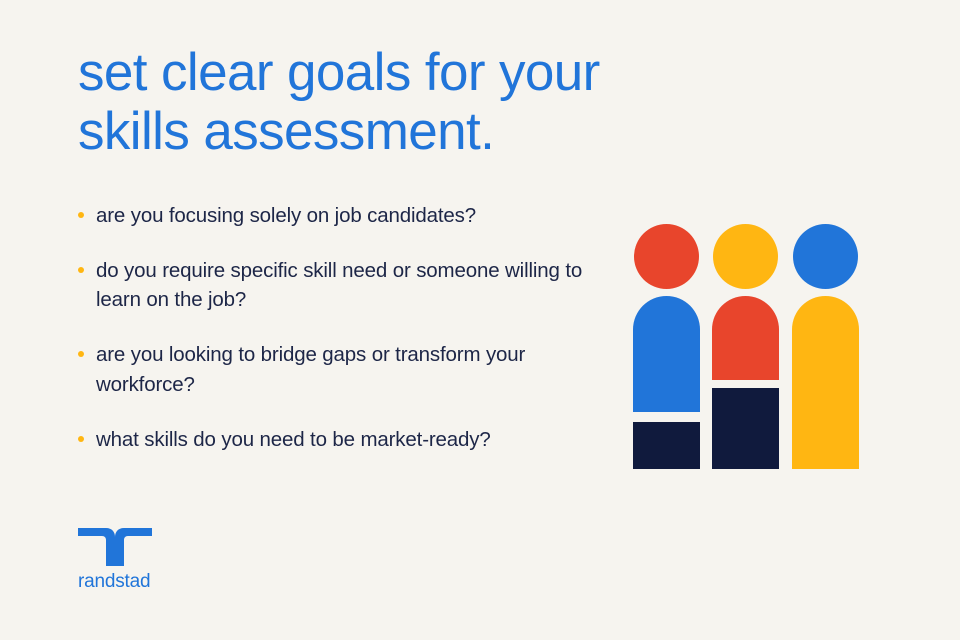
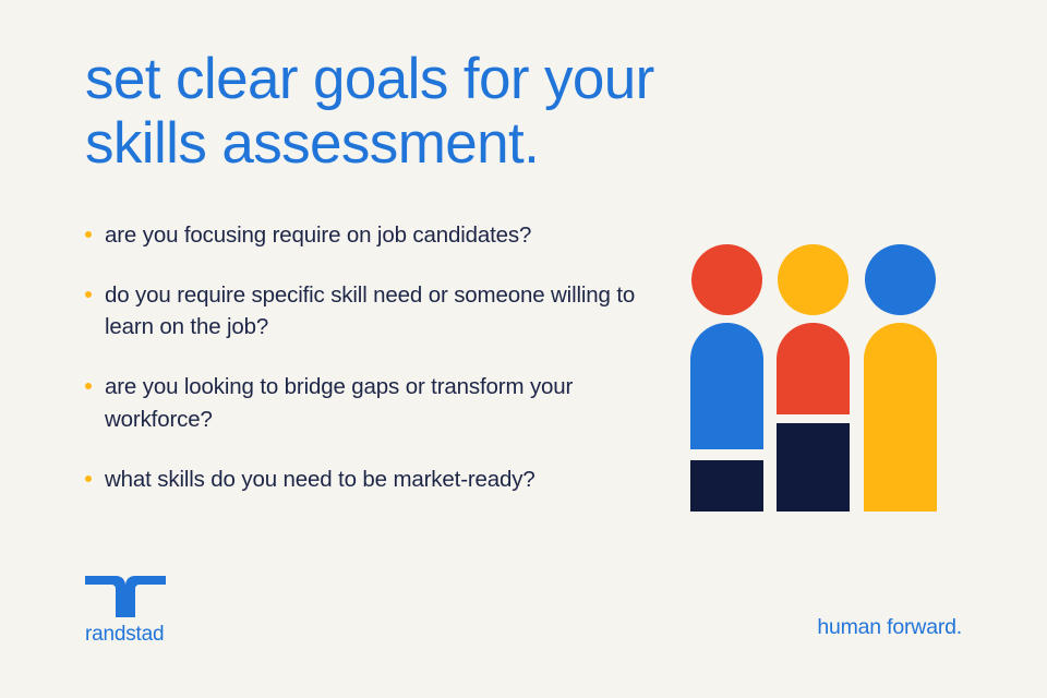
  set clear goals for your
  skills assessment.
- are you focusing solely on job candidates?
+ are you focusing require on job candidates?
  do you require specific skill need or someone willing to learn on the job?
  are you looking to bridge gaps or transform your workforce?
  what skills do you need to be market-ready?
  randstad
+ human forward.
